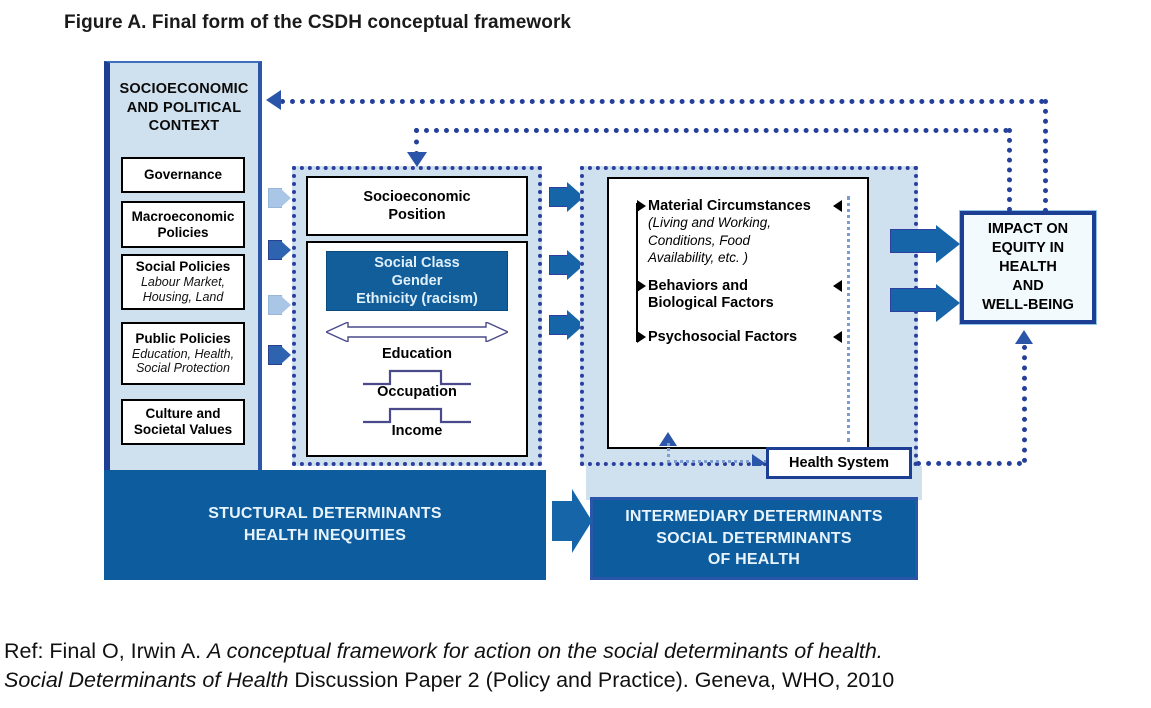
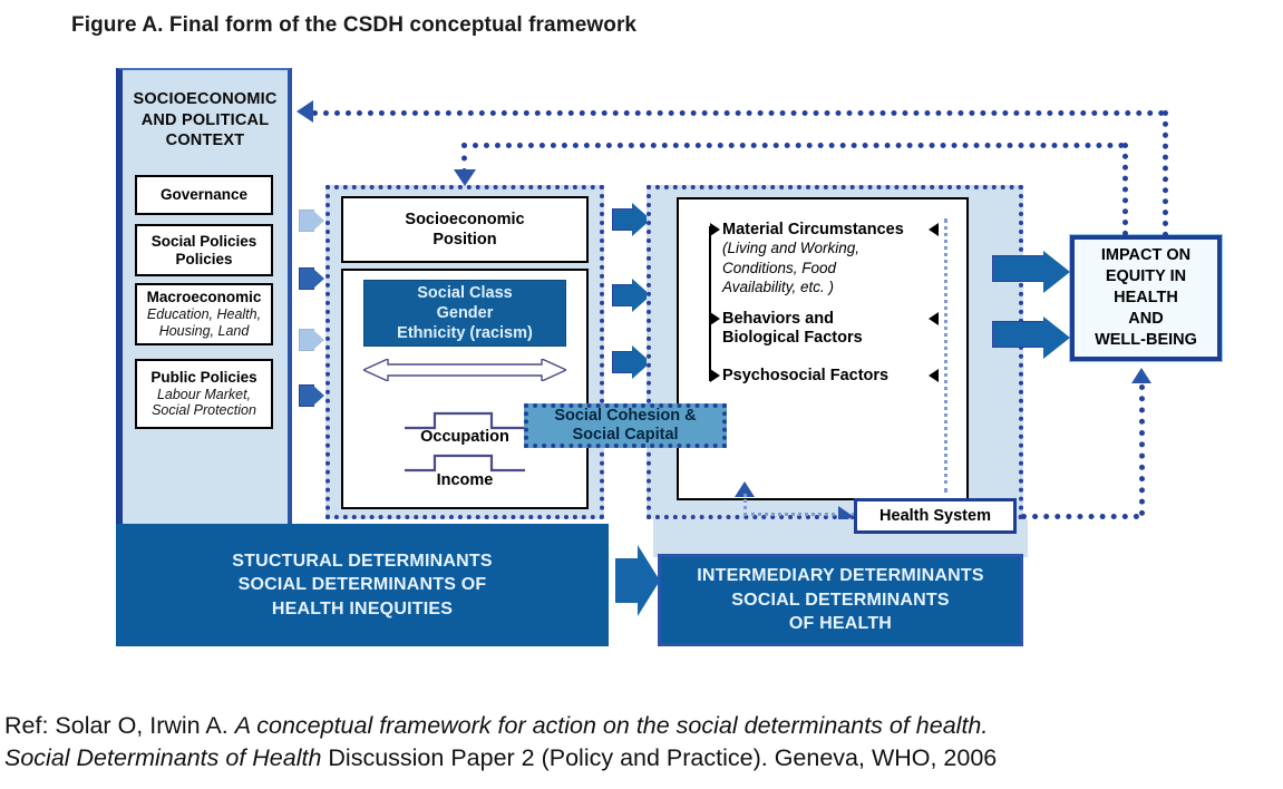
  Figure A. Final form of the CSDH conceptual framework
  SOCIOECONOMIC
  AND POLITICAL
  CONTEXT
  Governance
- Macroeconomic
+ Social Policies
  Policies
- Social Policies
+ Macroeconomic
- Labour Market,
+ Education, Health,
  Housing, Land
  Public Policies
- Education, Health,
+ Labour Market,
  Social Protection
- Culture and
- Societal Values
  Socioeconomic
  Position
  Social Class
  Gender
  Ethnicity (racism)
- Education
  Occupation
  Income
  Material Circumstances
  (Living and Working,
  Conditions, Food
  Availability, etc. )
  Behaviors and
  Biological Factors
  Psychosocial Factors
+ Social Cohesion &
+ Social Capital
  Health System
  IMPACT ON
  EQUITY IN
  HEALTH
  AND
  WELL-BEING
  STUCTURAL DETERMINANTS
+ SOCIAL DETERMINANTS OF
  HEALTH INEQUITIES
  INTERMEDIARY DETERMINANTS
  SOCIAL DETERMINANTS
  OF HEALTH
- Ref: Final O, Irwin A. A conceptual framework for action on the social determinants of health.
+ Ref: Solar O, Irwin A. A conceptual framework for action on the social determinants of health.
- Social Determinants of Health Discussion Paper 2 (Policy and Practice). Geneva, WHO, 2010
+ Social Determinants of Health Discussion Paper 2 (Policy and Practice). Geneva, WHO, 2006
